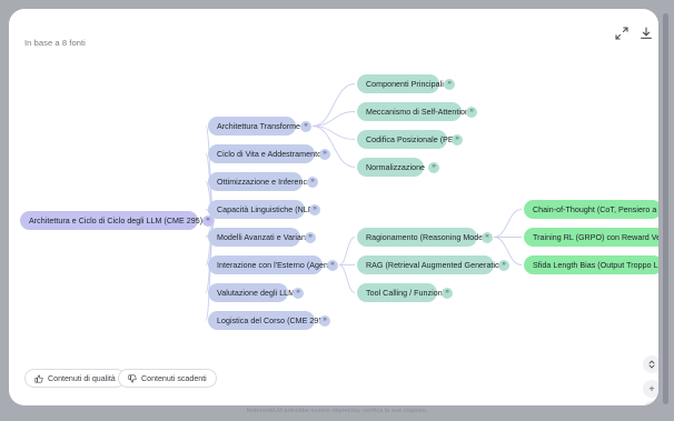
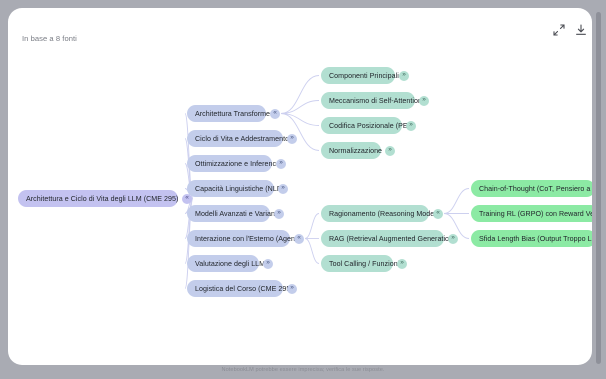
  In base a 8 fonti
- Architettura e Ciclo di Ciclo degli LLM (CME 295)
+ Architettura e Ciclo di Vita degli LLM (CME 295)
  Architettura Transforme
  Ciclo di Vita e Addestrament
  Ottimizzazione e Inferenc
  Capacità Linguistiche (NL
  Modelli Avanzati e Varian
  Interazione con l'Esterno (Agen
  Valutazione degli LL
  Logistica del Corso (CME 29
  Componenti Principal
  Meccanismo di Self-Attentio
  Codifica Posizionale (P
  Normalizzazione
  Ragionamento (Reasoning Mod
  RAG (Retrieval Augmented Generati
  Tool Calling / Funzion
  Chain-of-Thought (CoT, Pensiero a
  Training RL (GRPO) con Reward V
  Sfida Length Bias (Output Troppo L
- +
- Contenuti di qualità
- Contenuti scadenti
